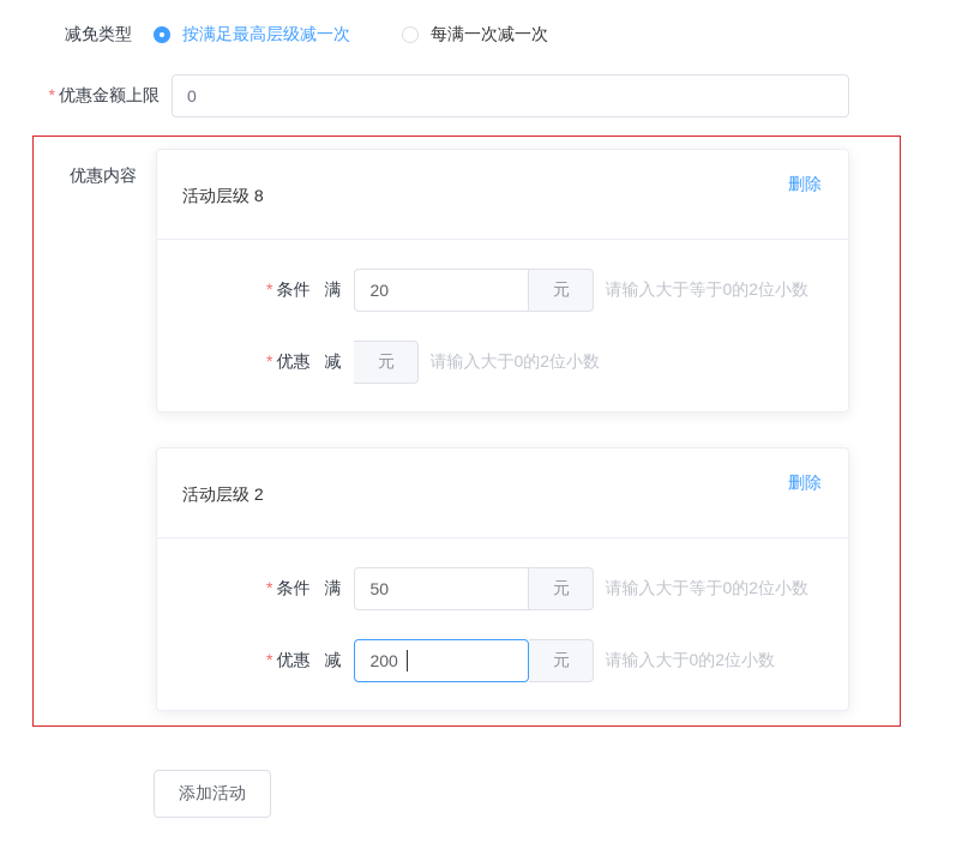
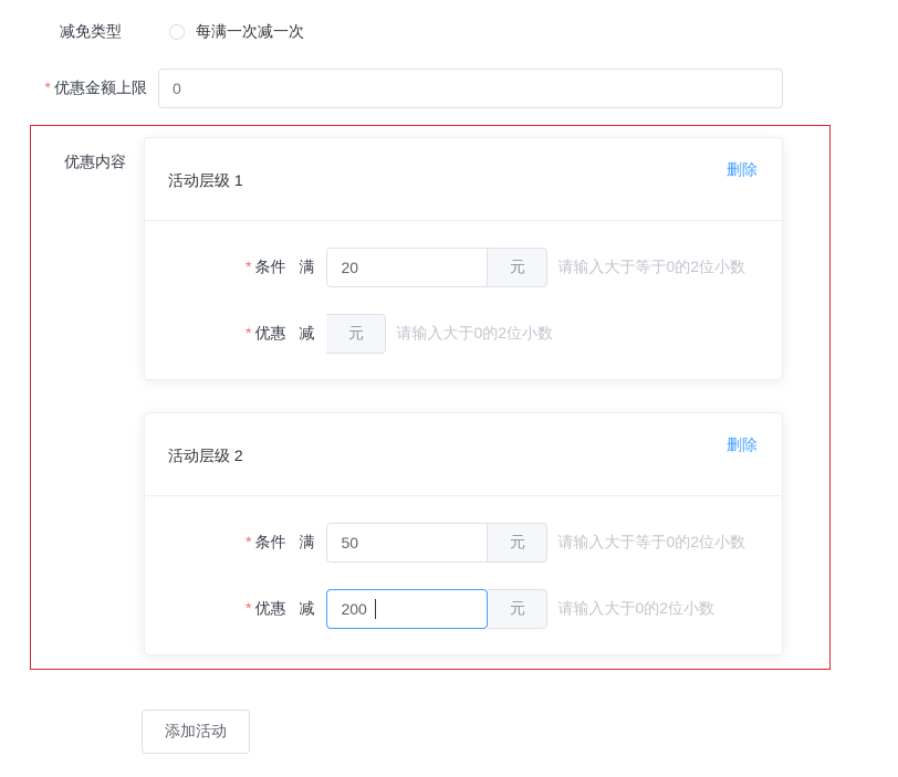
  减免类型
- 按满足最高层级减一次
  每满一次减一次
  * 优惠金额上限
  0
  优惠内容
- 活动层级 8
+ 活动层级 1
  删除
  * 条件
  满
  20
  元
  请输入大于等于0的2位小数
  * 优惠
  减
  元
  请输入大于0的2位小数
  活动层级 2
  删除
  * 条件
  满
  50
  元
  请输入大于等于0的2位小数
  * 优惠
  减
  200
  元
  请输入大于0的2位小数
  添加活动
